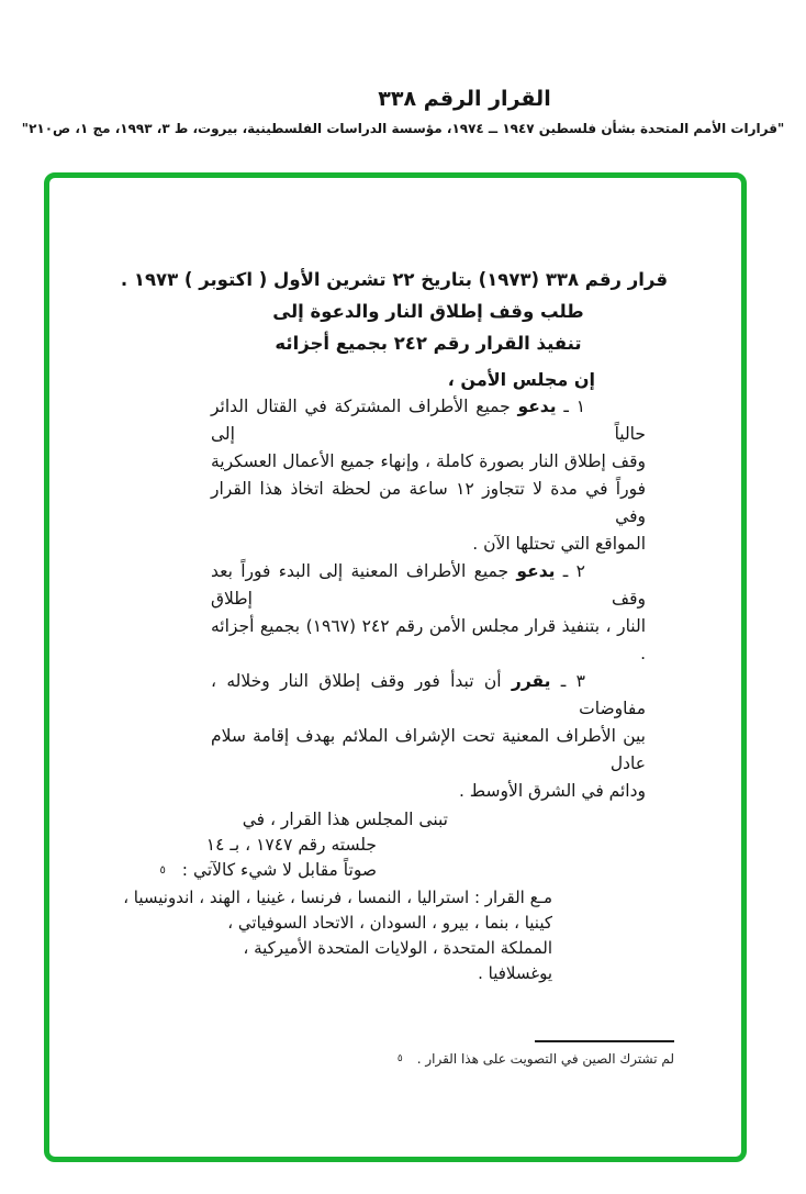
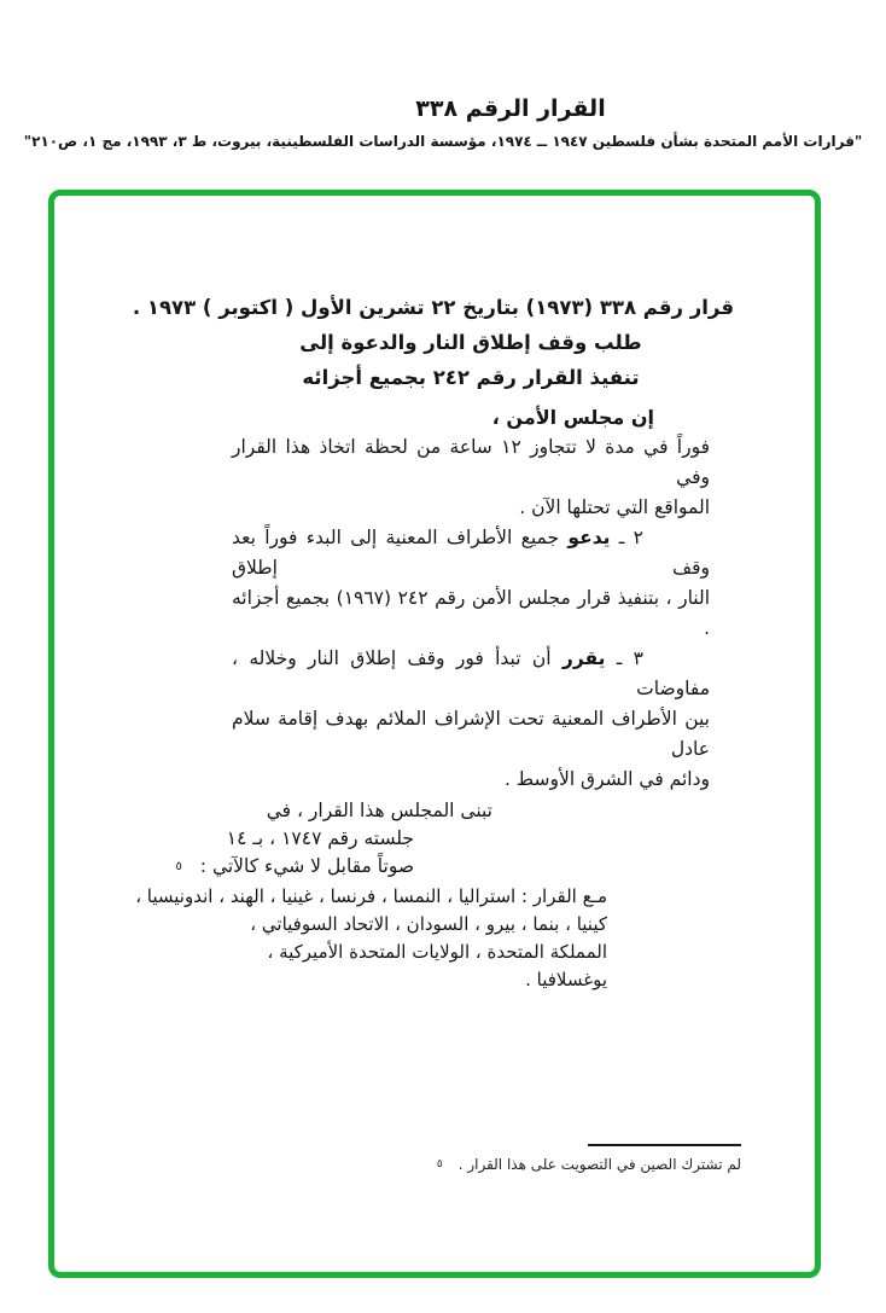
  القرار الرقم ٣٣٨
  "قرارات الأمم المتحدة بشأن فلسطين ١٩٤٧ ــ ١٩٧٤، مؤسسة الدراسات الفلسطينية، بيروت، ط ٣، ١٩٩٣، مج ١، ص٢١٠"
  قرار رقم ٣٣٨ (١٩٧٣) بتاريخ ٢٢ تشرين الأول ( اكتوبر ) ١٩٧٣ .
  طلب وقف إطلاق النار والدعوة إلى
  تنفيذ القرار رقم ٢٤٢ بجميع أجزائه
  إن مجلس الأمن ،
- ١ ـ يدعو جميع الأطراف المشتركة في القتال الدائر حالياً إلى
- وقف إطلاق النار بصورة كاملة ، وإنهاء جميع الأعمال العسكرية
  فوراً في مدة لا تتجاوز ١٢ ساعة من لحظة اتخاذ هذا القرار وفي
  المواقع التي تحتلها الآن .
  ٢ ـ يدعو جميع الأطراف المعنية إلى البدء فوراً بعد وقف إطلاق
  النار ، بتنفيذ قرار مجلس الأمن رقم ٢٤٢ (١٩٦٧) بجميع أجزائه .
  ٣ ـ يقرر أن تبدأ فور وقف إطلاق النار وخلاله ، مفاوضات
  بين الأطراف المعنية تحت الإشراف الملائم بهدف إقامة سلام عادل
  ودائم في الشرق الأوسط .
  تبنى المجلس هذا القرار ، في
  جلسته رقم ١٧٤٧ ، بـ ١٤
  صوتاً مقابل لا شيء كالآتي : ٥
  مـع القرار : استراليا ، النمسا ، فرنسا ، غينيا ، الهند ، اندونيسيا ،
  كينيا ، بنما ، بيرو ، السودان ، الاتحاد السوفياتي ،
  المملكة المتحدة ، الولايات المتحدة الأميركية ،
  يوغسلافيا .
  لم تشترك الصين في التصويت على هذا القرار .٥
